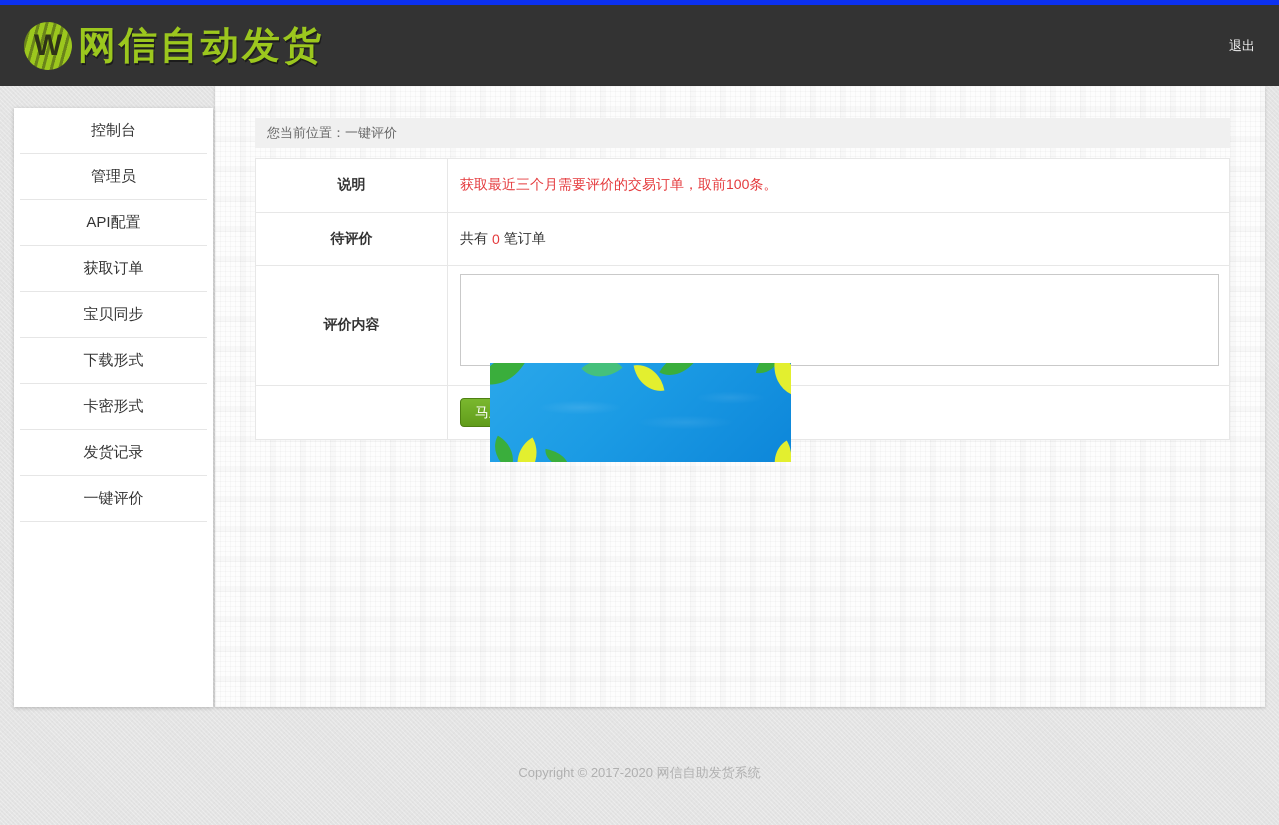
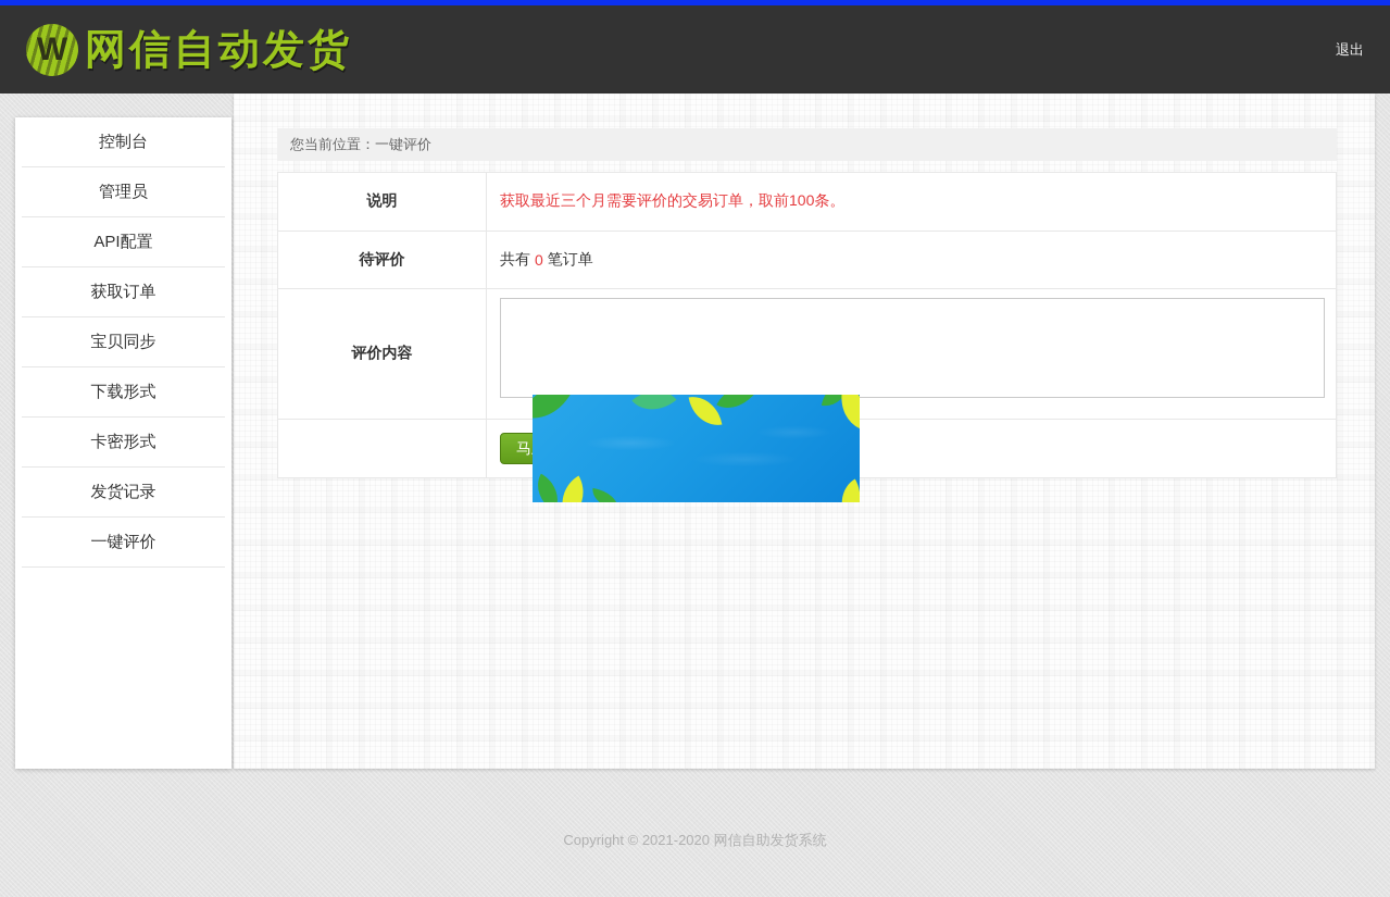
  W
  网信自动发货
  退出
  控制台
  管理员
  API配置
  获取订单
  宝贝同步
  下载形式
  卡密形式
  发货记录
  一键评价
  您当前位置：一键评价
  说明
  获取最近三个月需要评价的交易订单，取前100条。
  待评价
  共有
  0
  笔订单
  评价内容
- Copyright © 2017-2020 网信自助发货系统
+ Copyright © 2021-2020 网信自助发货系统
